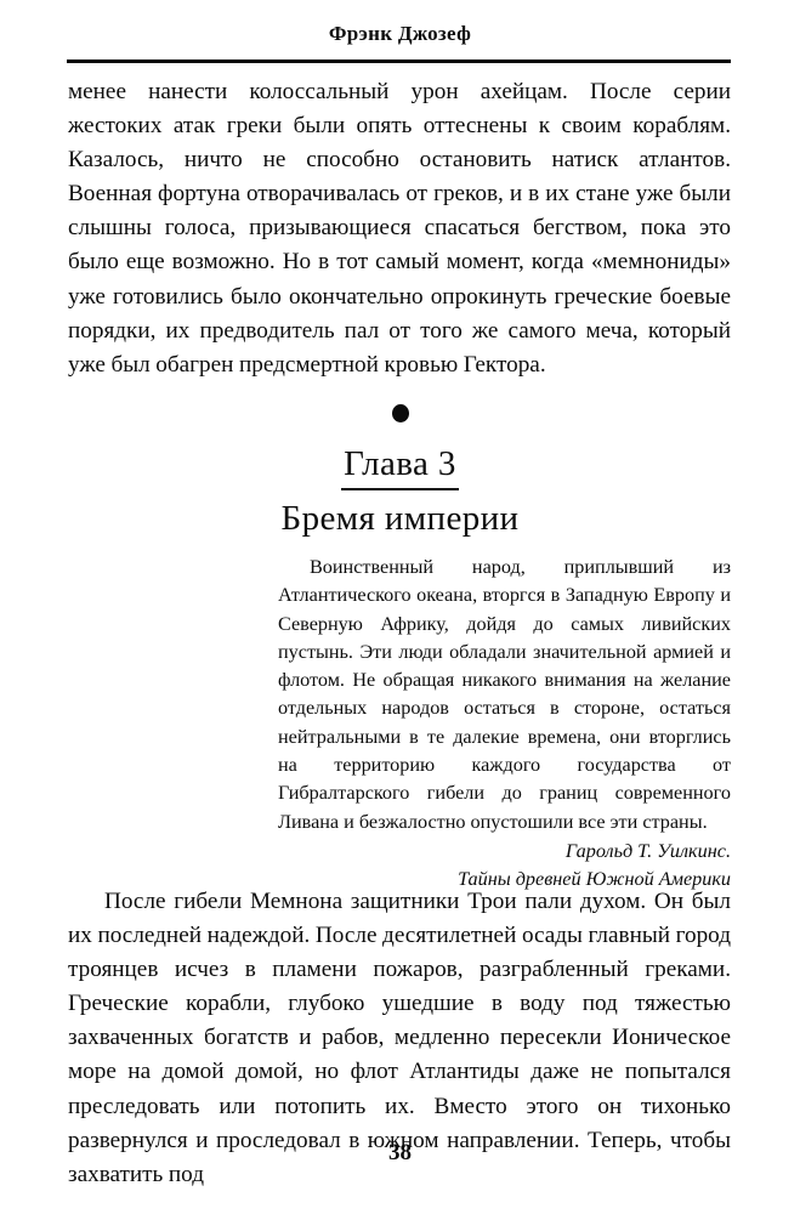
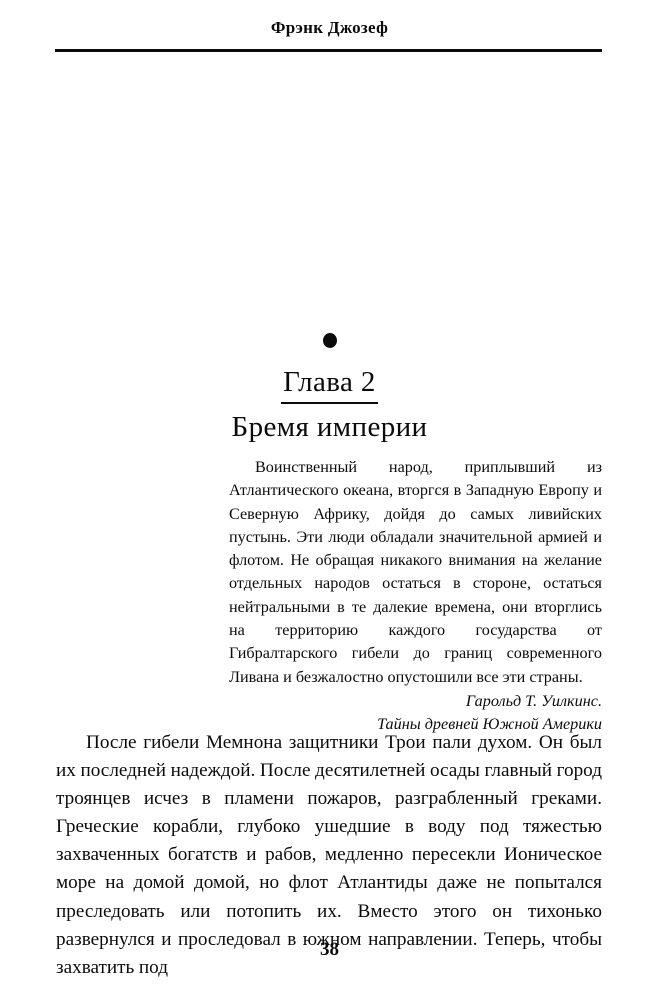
  Фрэнк Джозеф
- менее нанести колоссальный урон ахейцам. После серии жестоких атак греки были опять оттеснены к своим кораблям. Казалось, ничто не способно остановить натиск атлантов. Военная фортуна отворачивалась от греков, и в их стане уже были слышны голоса, призывающиеся спасаться бегством, пока это было еще возможно. Но в тот самый момент, когда «мемнониды» уже готовились было окончательно опрокинуть греческие боевые порядки, их предводитель пал от того же самого меча, который уже был обагрен предсмертной кровью Гектора.
- Глава 3
+ Глава 2
  Бремя империи
  Воинственный народ, приплывший из Атлантического океана, вторгся в Западную Европу и Северную Африку, дойдя до самых ливийских пустынь. Эти люди обладали значительной армией и флотом. Не обращая никакого внимания на желание отдельных народов остаться в стороне, остаться нейтральными в те далекие времена, они вторглись на территорию каждого государства от Гибралтарского гибели до границ современного Ливана и безжалостно опустошили все эти страны.
  Гарольд Т. Уилкинс.
  Тайны древней Южной Америки
  После гибели Мемнона защитники Трои пали духом. Он был их последней надеждой. После десятилетней осады главный город троянцев исчез в пламени пожаров, разграбленный греками. Греческие корабли, глубоко ушедшие в воду под тяжестью захваченных богатств и рабов, медленно пересекли Ионическое море на домой домой, но флот Атлантиды даже не попытался преследовать или потопить их. Вместо этого он тихонько развернулся и проследовал в южном направлении. Теперь, чтобы захватить под
  38
